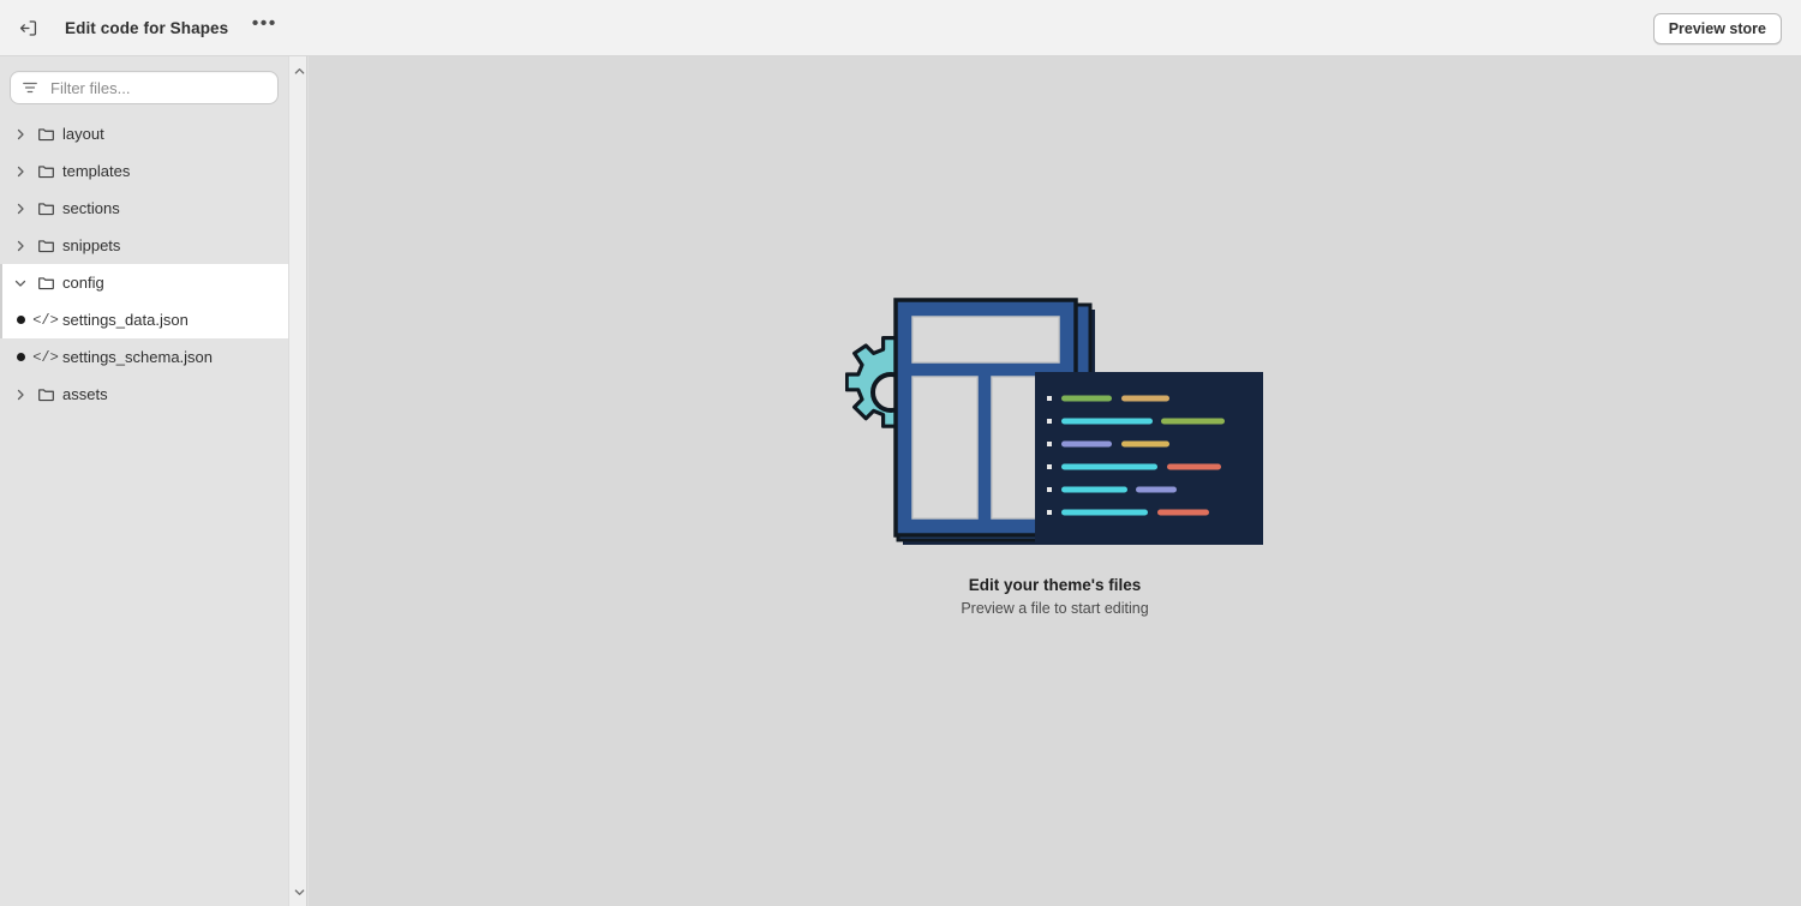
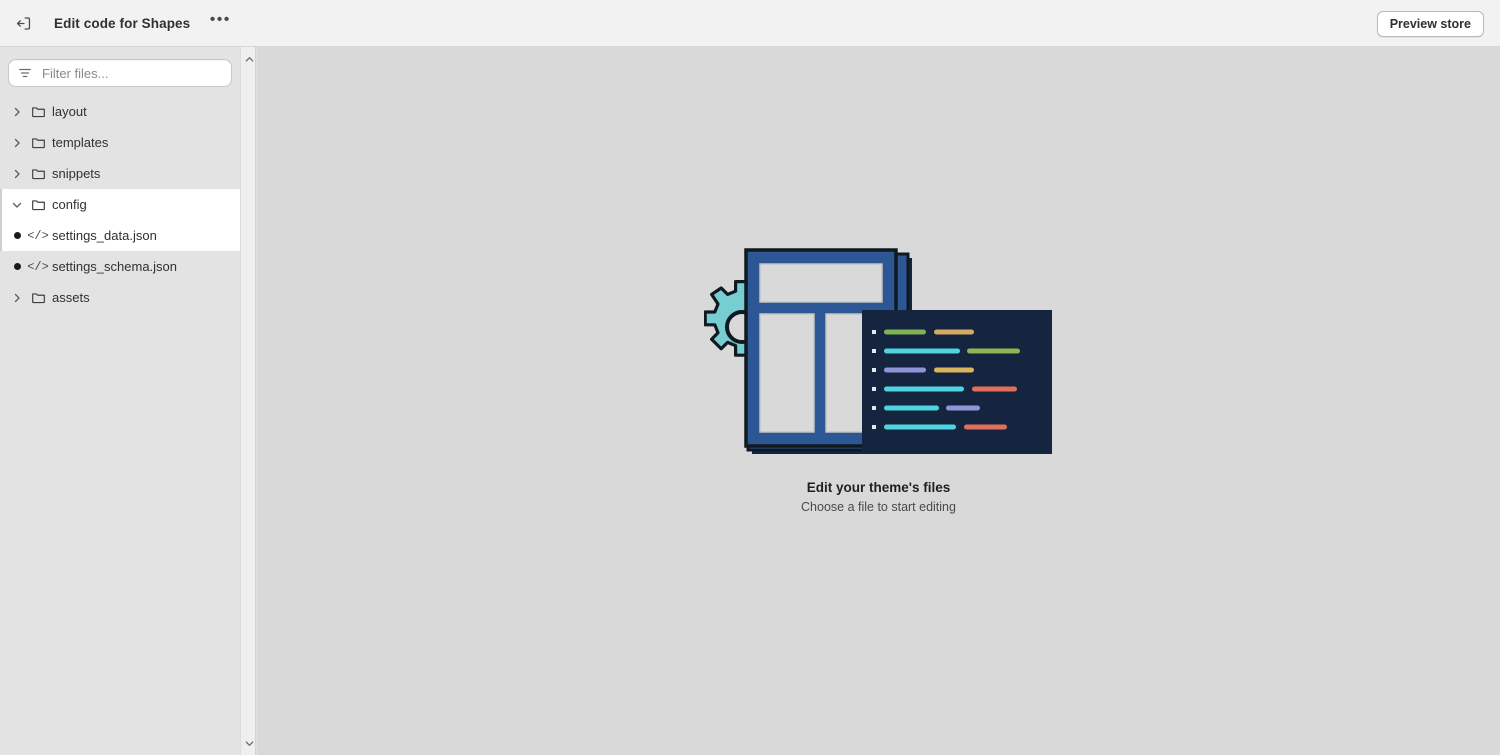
  Edit code for Shapes
  •••
  Preview store
  Filter files...
  layout
  templates
- sections
  snippets
  config
  </>
  settings_data.json
  </>
  settings_schema.json
  assets
  Edit your theme's files
- Preview a file to start editing
+ Choose a file to start editing
